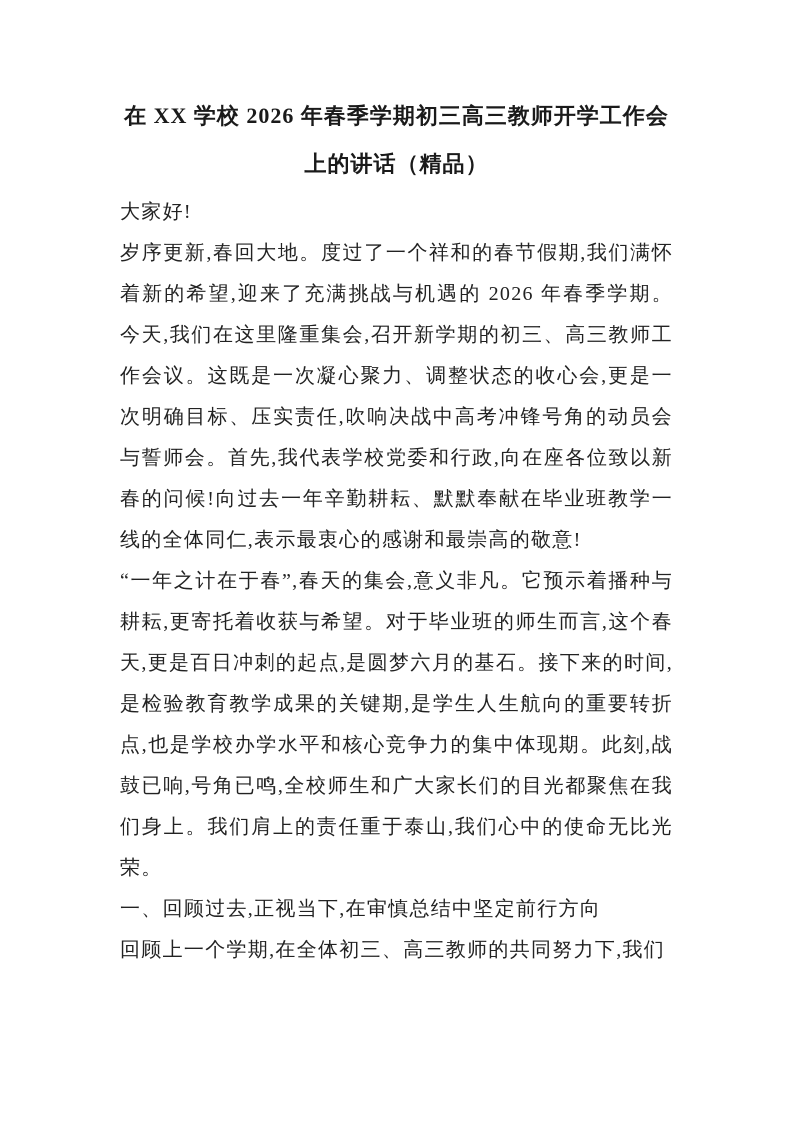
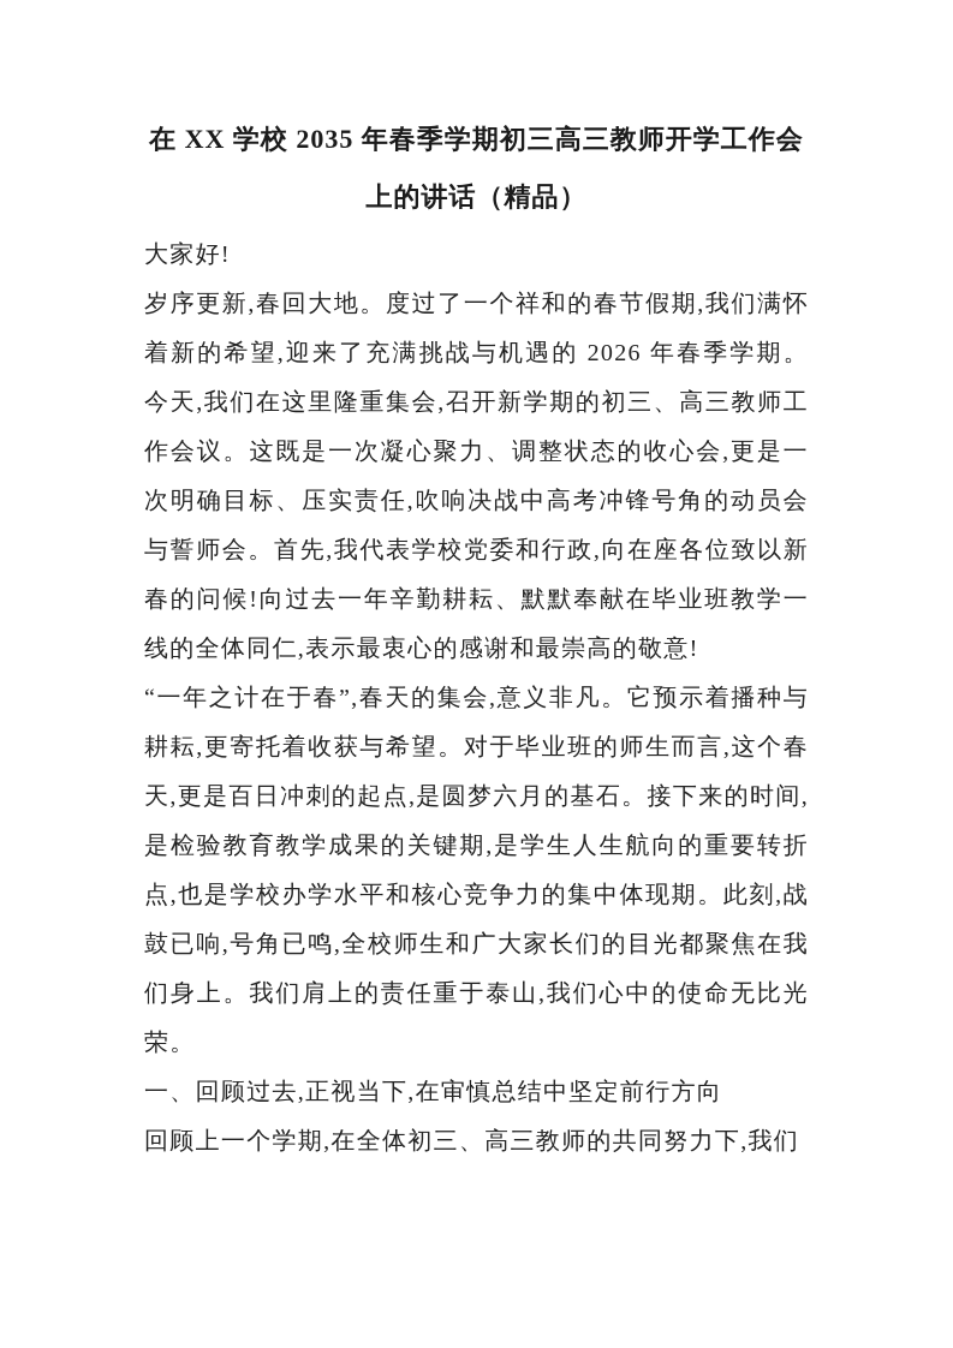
- 在 XX 学校 2026 年春季学期初三高三教师开学工作会上的讲话（精品）
+ 在 XX 学校 2035 年春季学期初三高三教师开学工作会上的讲话（精品）
  大家好!
  岁序更新,春回大地。度过了一个祥和的春节假期,我们满怀着新的希望,迎来了充满挑战与机遇的 2026 年春季学期。今天,我们在这里隆重集会,召开新学期的初三、高三教师工作会议。这既是一次凝心聚力、调整状态的收心会,更是一次明确目标、压实责任,吹响决战中高考冲锋号角的动员会与誓师会。首先,我代表学校党委和行政,向在座各位致以新春的问候!向过去一年辛勤耕耘、默默奉献在毕业班教学一线的全体同仁,表示最衷心的感谢和最崇高的敬意!
  “一年之计在于春”,春天的集会,意义非凡。它预示着播种与耕耘,更寄托着收获与希望。对于毕业班的师生而言,这个春天,更是百日冲刺的起点,是圆梦六月的基石。接下来的时间,是检验教育教学成果的关键期,是学生人生航向的重要转折点,也是学校办学水平和核心竞争力的集中体现期。此刻,战鼓已响,号角已鸣,全校师生和广大家长们的目光都聚焦在我们身上。我们肩上的责任重于泰山,我们心中的使命无比光荣。
  一、回顾过去,正视当下,在审慎总结中坚定前行方向
  回顾上一个学期,在全体初三、高三教师的共同努力下,我们
